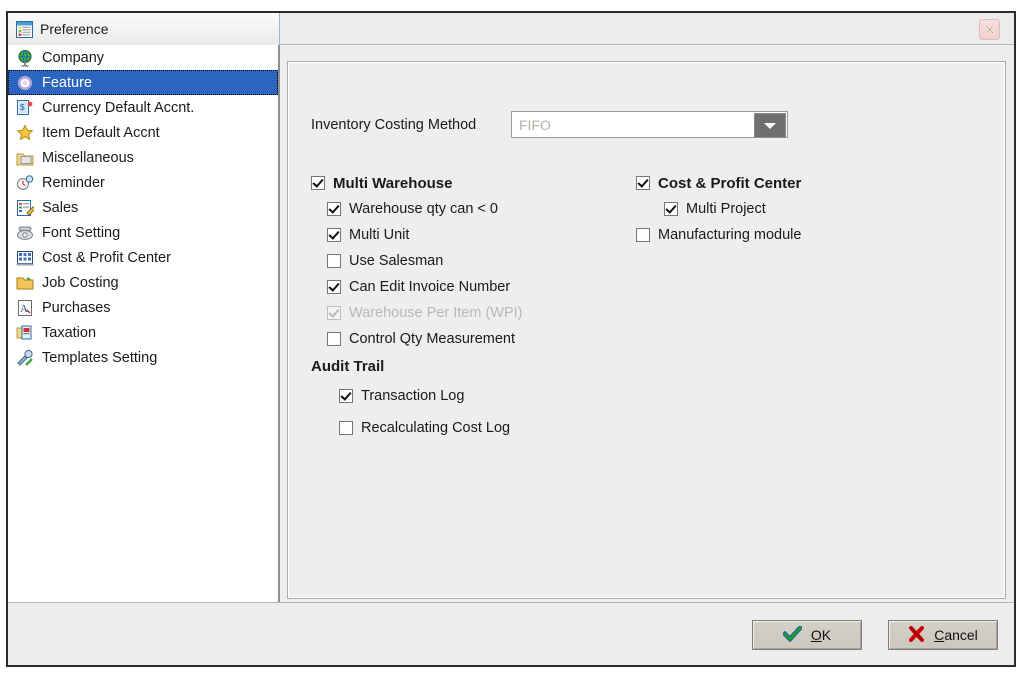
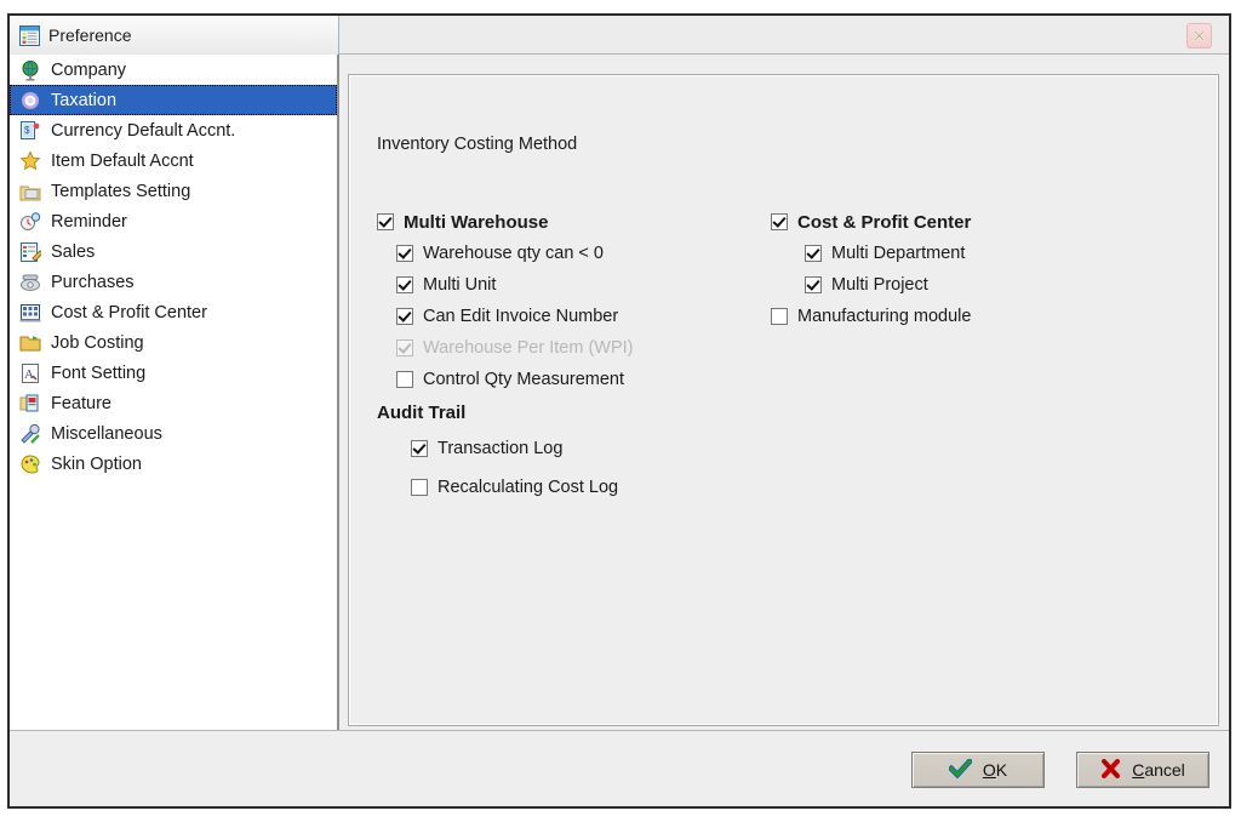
  Preference
  Company
- Feature
+ Taxation
  $
  Currency Default Accnt.
  Item Default Accnt
- Miscellaneous
+ Templates Setting
  Reminder
  Sales
- Font Setting
+ Purchases
  Cost & Profit Center
  Job Costing
  A
- Purchases
+ Font Setting
- Taxation
+ Feature
- Templates Setting
+ Miscellaneous
+ Skin Option
  Inventory Costing Method
- FIFO
  Multi Warehouse
  Warehouse qty can < 0
  Multi Unit
- Use Salesman
  Can Edit Invoice Number
  Warehouse Per Item (WPI)
  Control Qty Measurement
  Audit Trail
  Transaction Log
  Recalculating Cost Log
  Cost & Profit Center
+ Multi Department
  Multi Project
  Manufacturing module
  OK
  Cancel
